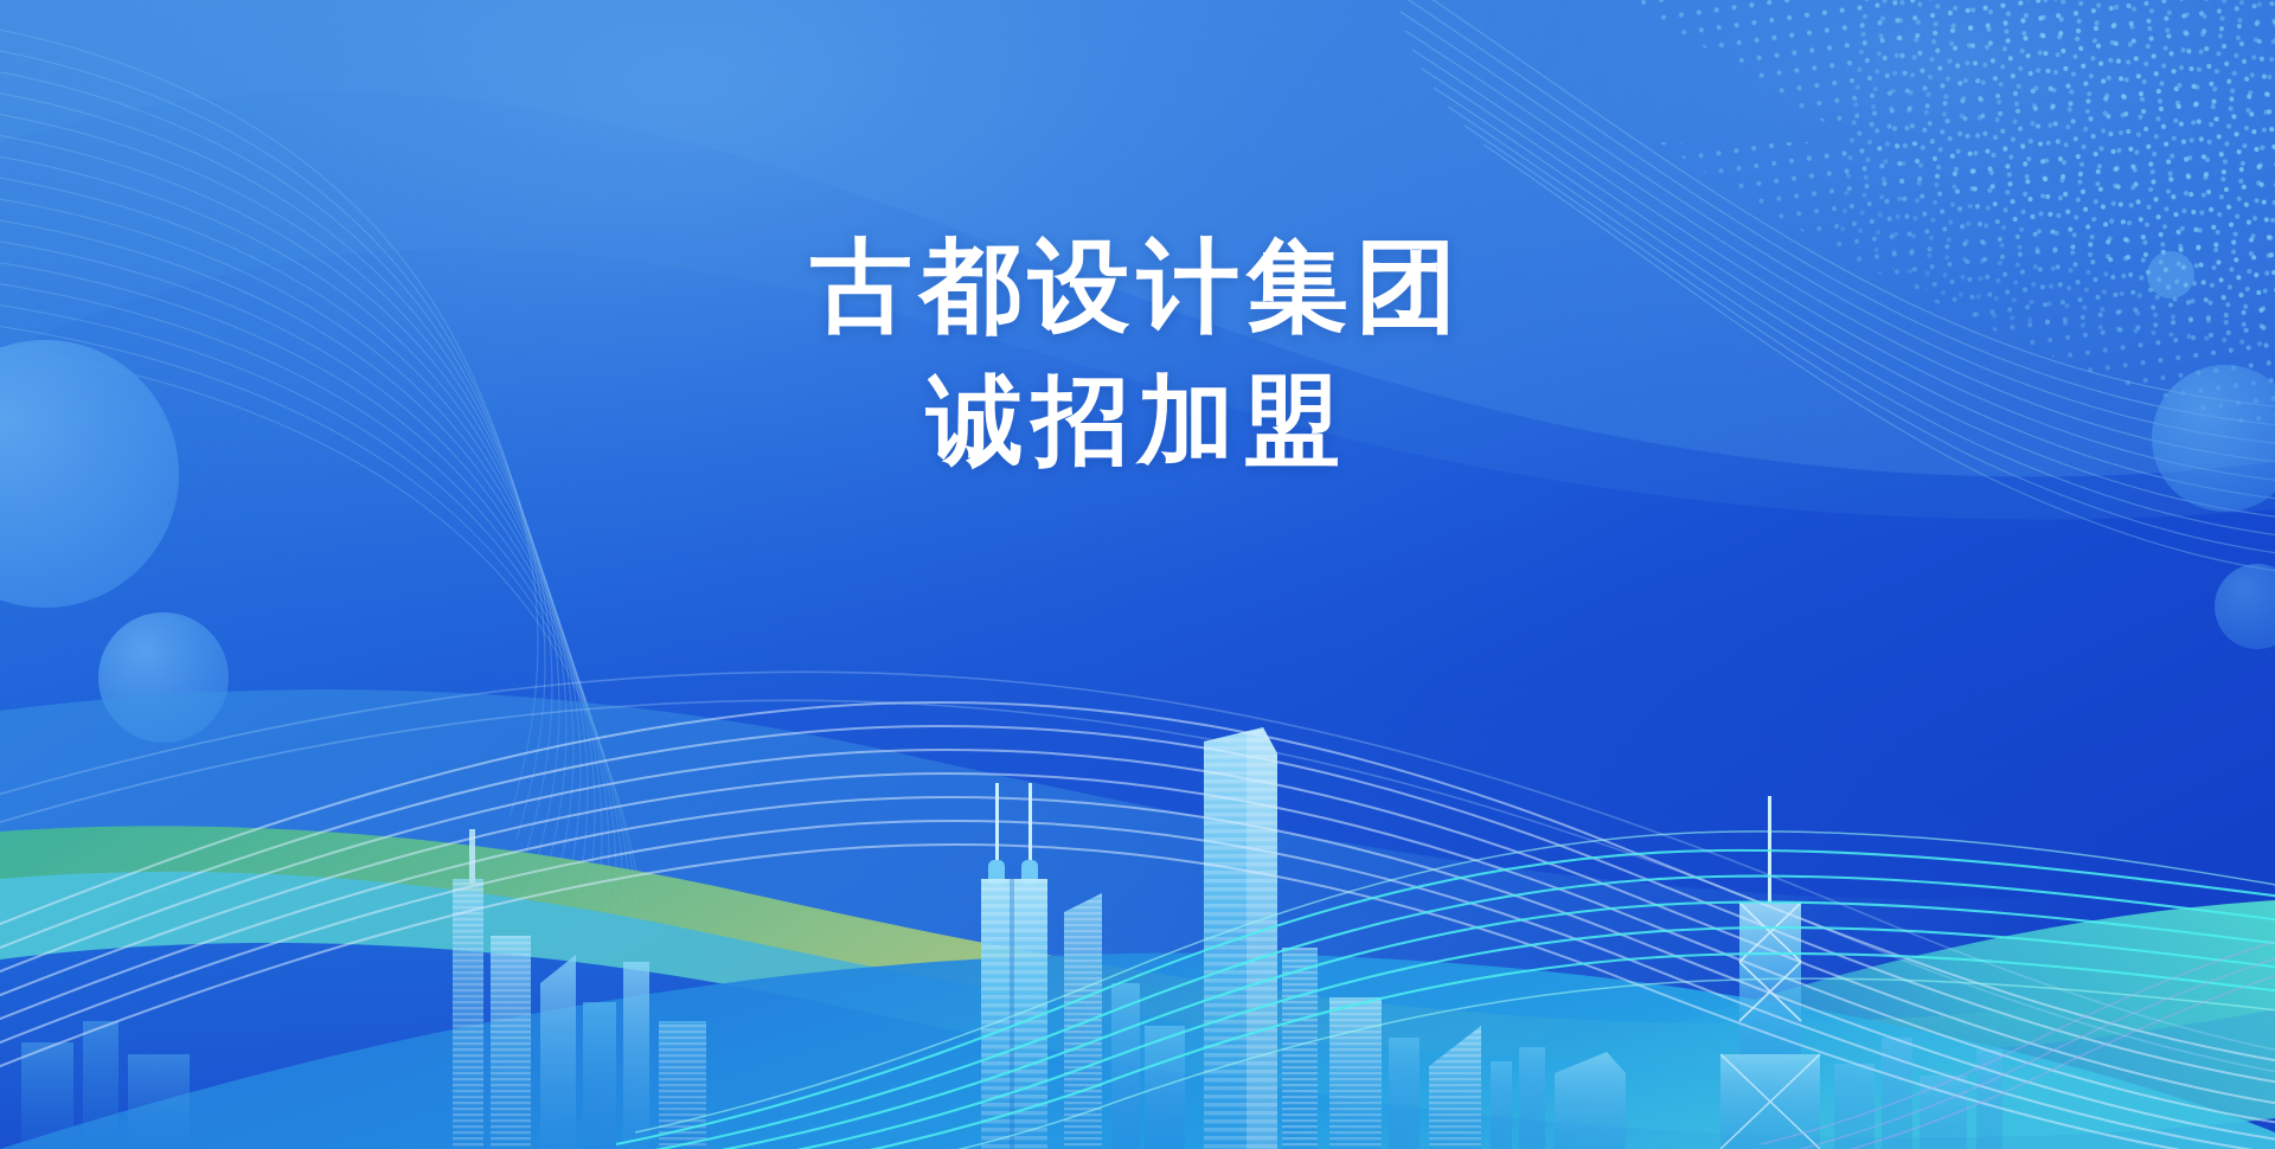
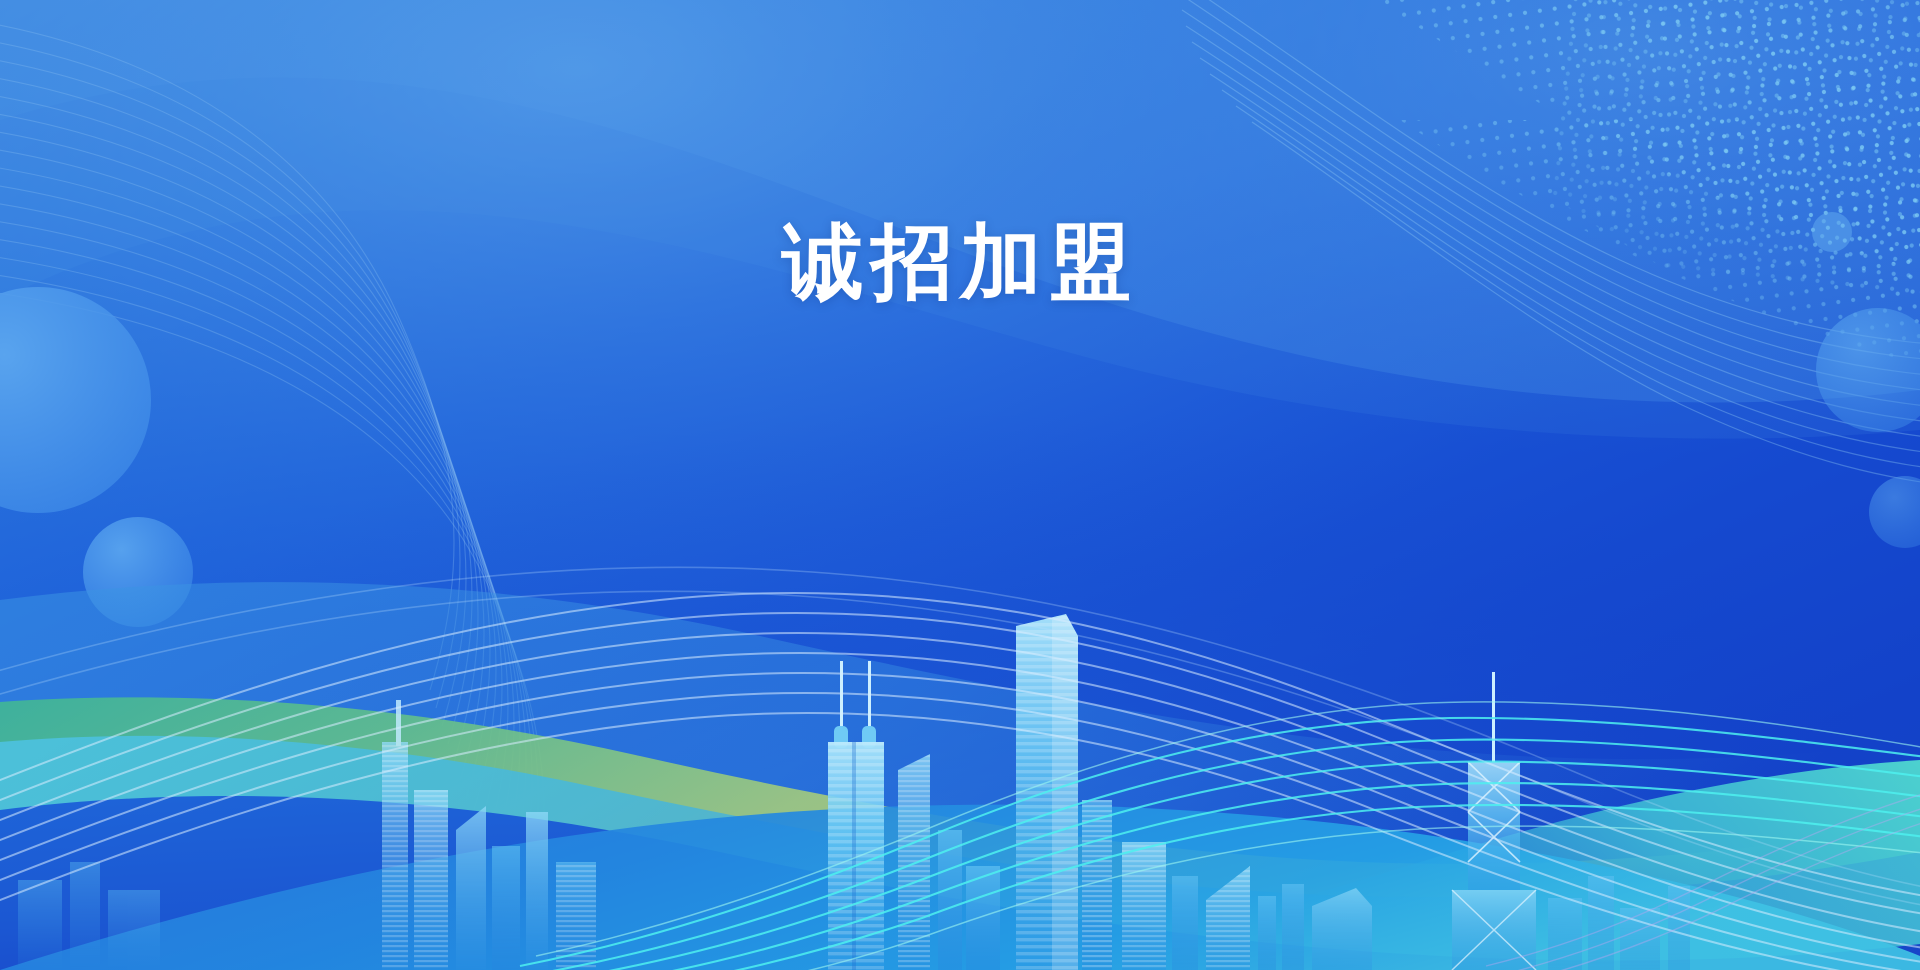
- 古都设计集团
  诚招加盟
